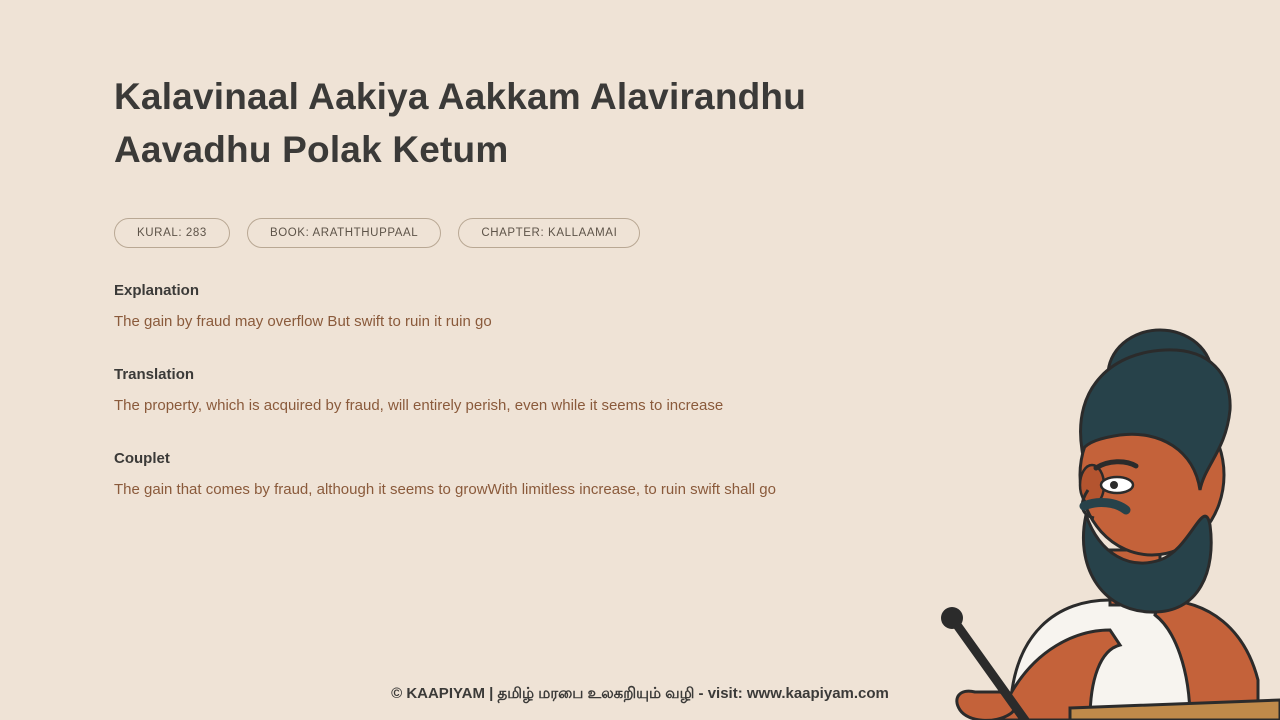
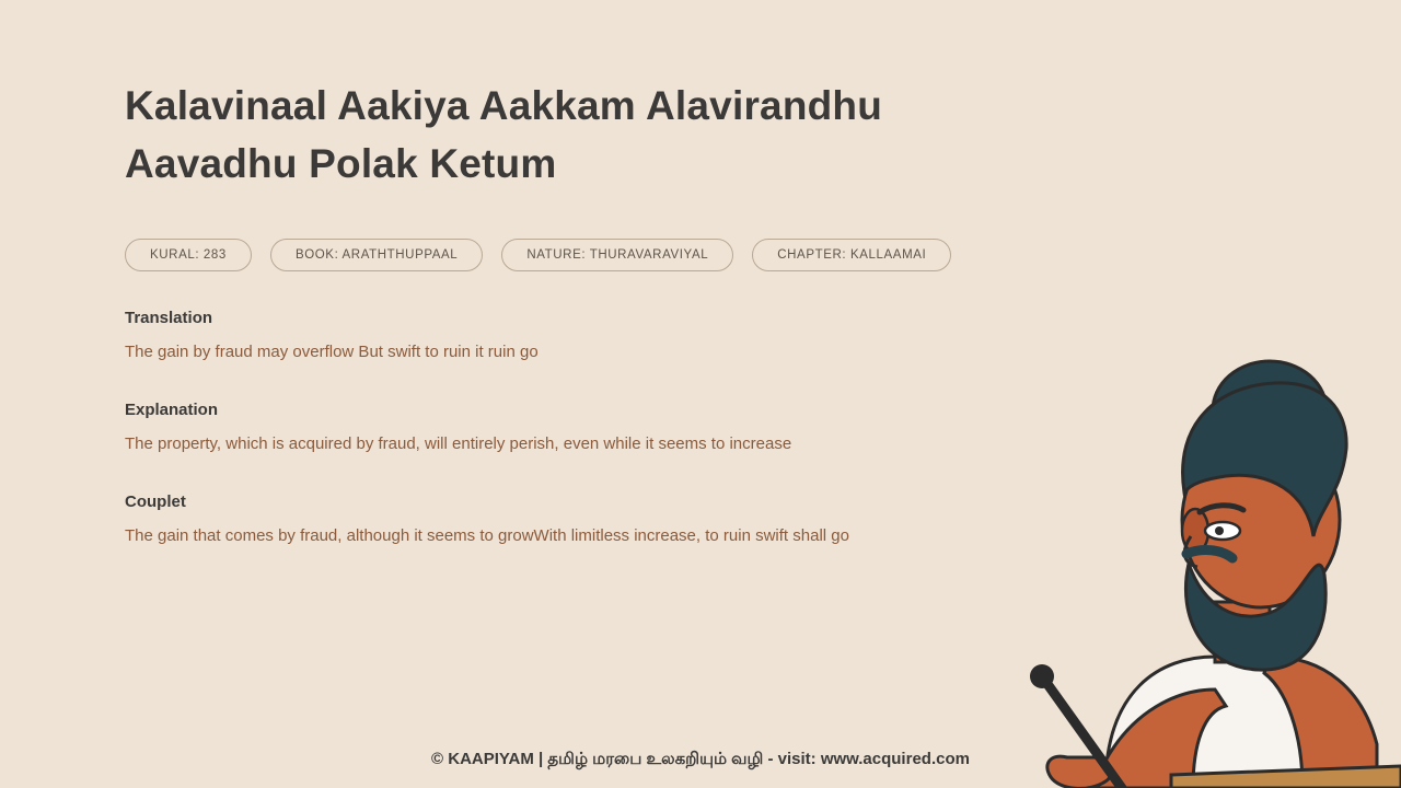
  Kalavinaal Aakiya Aakkam Alavirandhu Aavadhu Polak Ketum
  KURAL: 283
  BOOK: ARATHTHUPPAAL
+ NATURE: THURAVARAVIYAL
  CHAPTER: KALLAAMAI
- Explanation
+ Translation
  The gain by fraud may overflow But swift to ruin it ruin go
- Translation
+ Explanation
  The property, which is acquired by fraud, will entirely perish, even while it seems to increase
  Couplet
  The gain that comes by fraud, although it seems to growWith limitless increase, to ruin swift shall go
- © KAAPIYAM | தமிழ் மரபை உலகறியும் வழி - visit: www.kaapiyam.com
+ © KAAPIYAM | தமிழ் மரபை உலகறியும் வழி - visit: www.acquired.com
